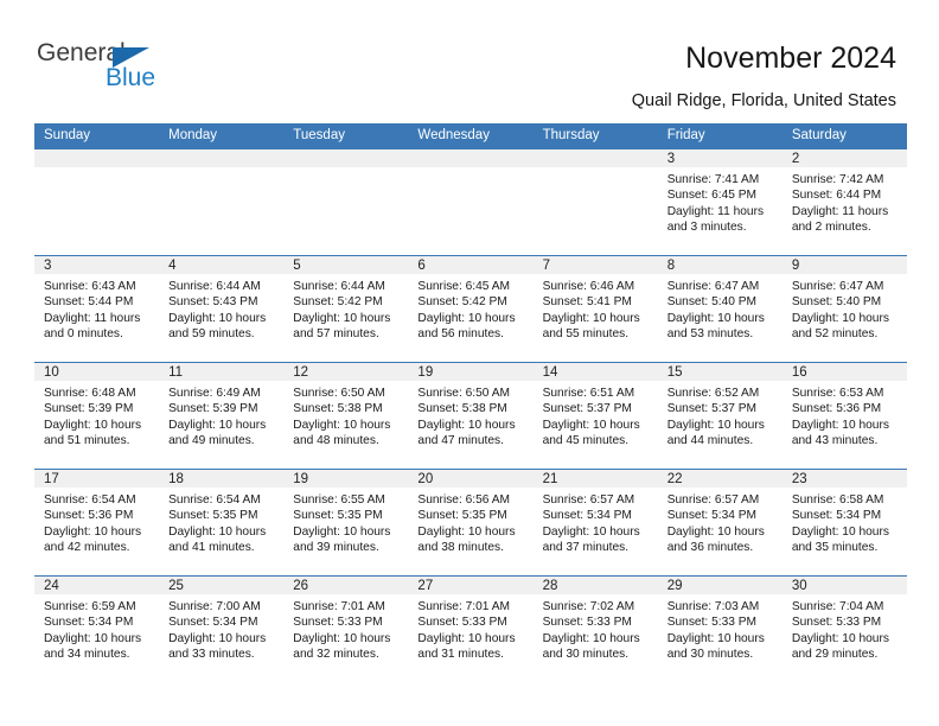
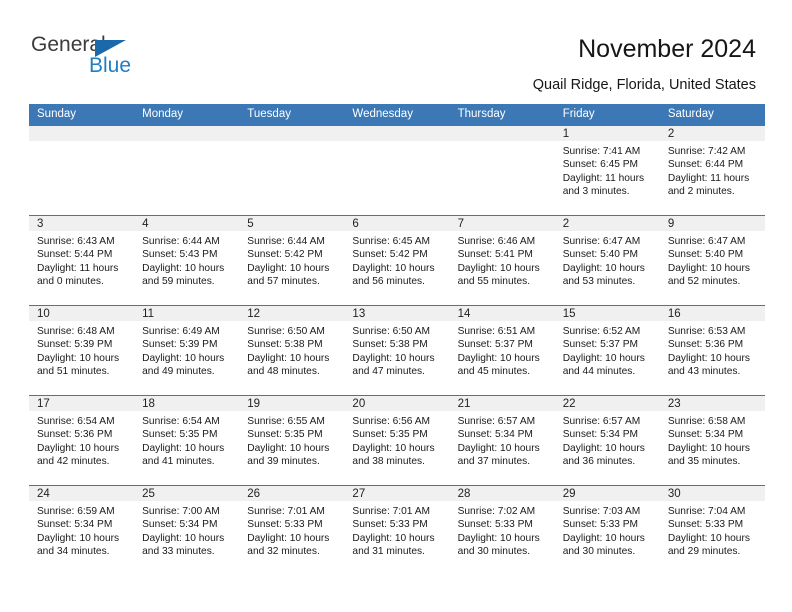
  General
  Blue
  November 2024
  Quail Ridge, Florida, United States
  Sunday	Monday	Tuesday	Wednesday	Thursday	Friday	Saturday
- 					3Sunrise: 7:41 AMSunset: 6:45 PMDaylight: 11 hoursand 3 minutes.	2Sunrise: 7:42 AMSunset: 6:44 PMDaylight: 11 hoursand 2 minutes.
+ 					1Sunrise: 7:41 AMSunset: 6:45 PMDaylight: 11 hoursand 3 minutes.	2Sunrise: 7:42 AMSunset: 6:44 PMDaylight: 11 hoursand 2 minutes.
- 3Sunrise: 6:43 AMSunset: 5:44 PMDaylight: 11 hoursand 0 minutes.	4Sunrise: 6:44 AMSunset: 5:43 PMDaylight: 10 hoursand 59 minutes.	5Sunrise: 6:44 AMSunset: 5:42 PMDaylight: 10 hoursand 57 minutes.	6Sunrise: 6:45 AMSunset: 5:42 PMDaylight: 10 hoursand 56 minutes.	7Sunrise: 6:46 AMSunset: 5:41 PMDaylight: 10 hoursand 55 minutes.	8Sunrise: 6:47 AMSunset: 5:40 PMDaylight: 10 hoursand 53 minutes.	9Sunrise: 6:47 AMSunset: 5:40 PMDaylight: 10 hoursand 52 minutes.
+ 3Sunrise: 6:43 AMSunset: 5:44 PMDaylight: 11 hoursand 0 minutes.	4Sunrise: 6:44 AMSunset: 5:43 PMDaylight: 10 hoursand 59 minutes.	5Sunrise: 6:44 AMSunset: 5:42 PMDaylight: 10 hoursand 57 minutes.	6Sunrise: 6:45 AMSunset: 5:42 PMDaylight: 10 hoursand 56 minutes.	7Sunrise: 6:46 AMSunset: 5:41 PMDaylight: 10 hoursand 55 minutes.	2Sunrise: 6:47 AMSunset: 5:40 PMDaylight: 10 hoursand 53 minutes.	9Sunrise: 6:47 AMSunset: 5:40 PMDaylight: 10 hoursand 52 minutes.
- 10Sunrise: 6:48 AMSunset: 5:39 PMDaylight: 10 hoursand 51 minutes.	11Sunrise: 6:49 AMSunset: 5:39 PMDaylight: 10 hoursand 49 minutes.	12Sunrise: 6:50 AMSunset: 5:38 PMDaylight: 10 hoursand 48 minutes.	19Sunrise: 6:50 AMSunset: 5:38 PMDaylight: 10 hoursand 47 minutes.	14Sunrise: 6:51 AMSunset: 5:37 PMDaylight: 10 hoursand 45 minutes.	15Sunrise: 6:52 AMSunset: 5:37 PMDaylight: 10 hoursand 44 minutes.	16Sunrise: 6:53 AMSunset: 5:36 PMDaylight: 10 hoursand 43 minutes.
+ 10Sunrise: 6:48 AMSunset: 5:39 PMDaylight: 10 hoursand 51 minutes.	11Sunrise: 6:49 AMSunset: 5:39 PMDaylight: 10 hoursand 49 minutes.	12Sunrise: 6:50 AMSunset: 5:38 PMDaylight: 10 hoursand 48 minutes.	13Sunrise: 6:50 AMSunset: 5:38 PMDaylight: 10 hoursand 47 minutes.	14Sunrise: 6:51 AMSunset: 5:37 PMDaylight: 10 hoursand 45 minutes.	15Sunrise: 6:52 AMSunset: 5:37 PMDaylight: 10 hoursand 44 minutes.	16Sunrise: 6:53 AMSunset: 5:36 PMDaylight: 10 hoursand 43 minutes.
  17Sunrise: 6:54 AMSunset: 5:36 PMDaylight: 10 hoursand 42 minutes.	18Sunrise: 6:54 AMSunset: 5:35 PMDaylight: 10 hoursand 41 minutes.	19Sunrise: 6:55 AMSunset: 5:35 PMDaylight: 10 hoursand 39 minutes.	20Sunrise: 6:56 AMSunset: 5:35 PMDaylight: 10 hoursand 38 minutes.	21Sunrise: 6:57 AMSunset: 5:34 PMDaylight: 10 hoursand 37 minutes.	22Sunrise: 6:57 AMSunset: 5:34 PMDaylight: 10 hoursand 36 minutes.	23Sunrise: 6:58 AMSunset: 5:34 PMDaylight: 10 hoursand 35 minutes.
  24Sunrise: 6:59 AMSunset: 5:34 PMDaylight: 10 hoursand 34 minutes.	25Sunrise: 7:00 AMSunset: 5:34 PMDaylight: 10 hoursand 33 minutes.	26Sunrise: 7:01 AMSunset: 5:33 PMDaylight: 10 hoursand 32 minutes.	27Sunrise: 7:01 AMSunset: 5:33 PMDaylight: 10 hoursand 31 minutes.	28Sunrise: 7:02 AMSunset: 5:33 PMDaylight: 10 hoursand 30 minutes.	29Sunrise: 7:03 AMSunset: 5:33 PMDaylight: 10 hoursand 30 minutes.	30Sunrise: 7:04 AMSunset: 5:33 PMDaylight: 10 hoursand 29 minutes.
